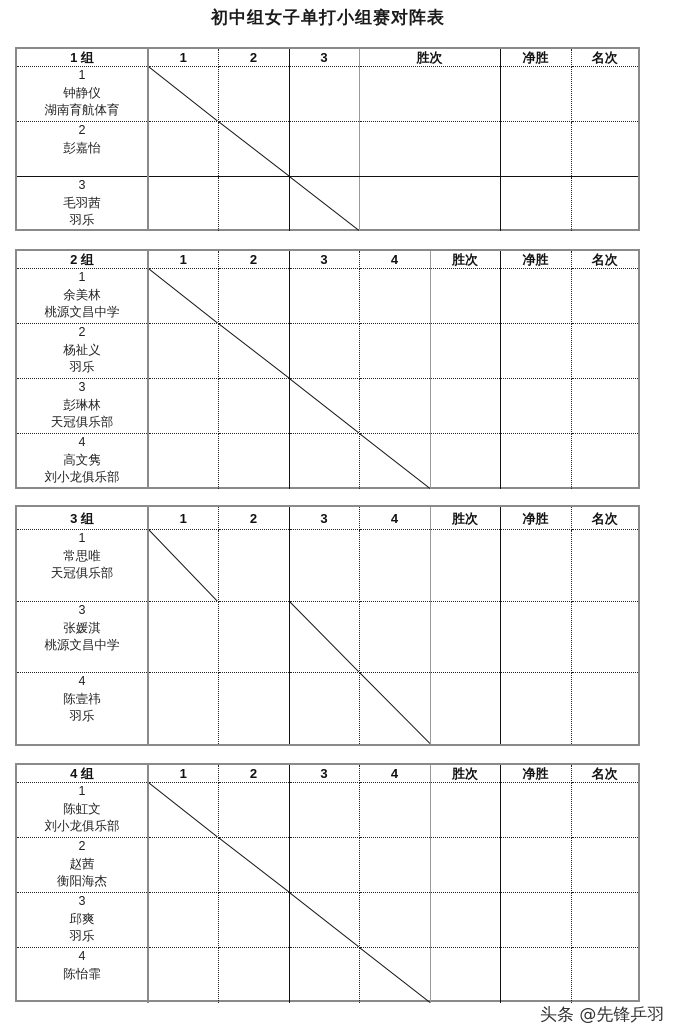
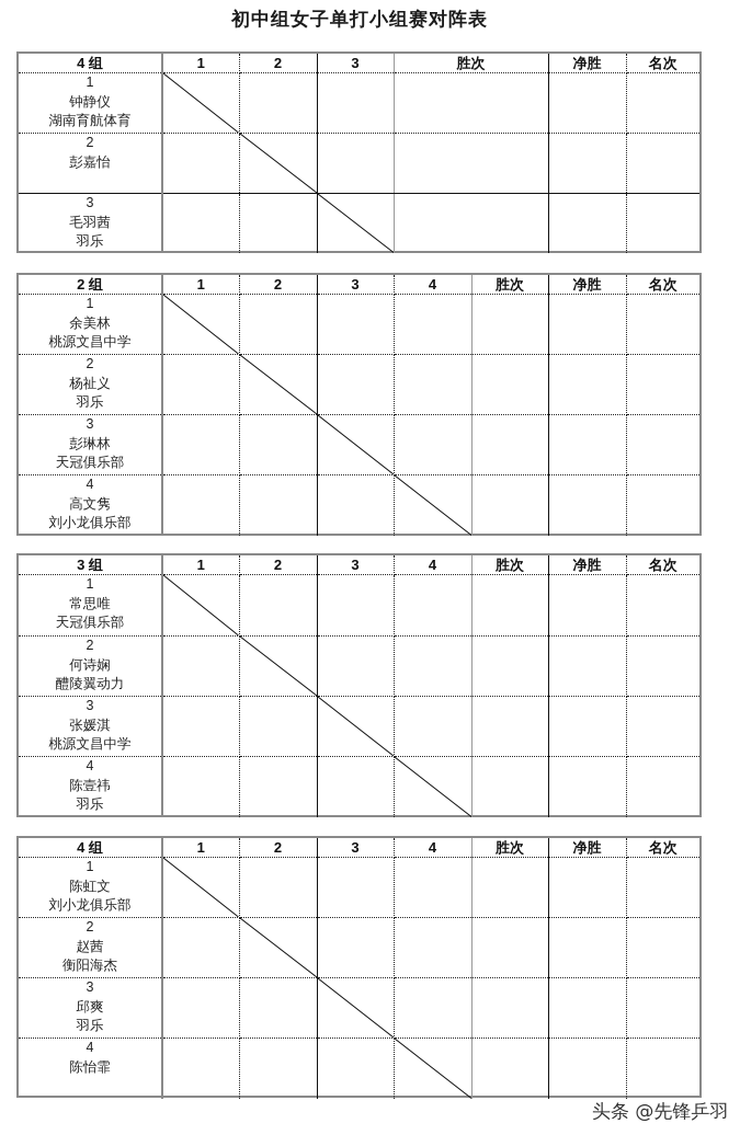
  初中组女子单打小组赛对阵表
- 1 组	1	2	3	胜次	净胜	名次
+ 4 组	1	2	3	胜次	净胜	名次
  1钟静仪湖南育航体育
  2彭嘉怡
  3毛羽茜羽乐
  2 组	1	2	3	4	胜次	净胜	名次
  1余美林桃源文昌中学
  2杨祉义羽乐
  3彭琳林天冠俱乐部
  4高文隽刘小龙俱乐部
  3 组	1	2	3	4	胜次	净胜	名次
  1常思唯天冠俱乐部
+ 2何诗娴醴陵翼动力
  3张媛淇桃源文昌中学
  4陈壹祎羽乐
  4 组	1	2	3	4	胜次	净胜	名次
  1陈虹文刘小龙俱乐部
  2赵茜衡阳海杰
  3邱爽羽乐
  4陈怡霏
  头条 @先锋乒羽
